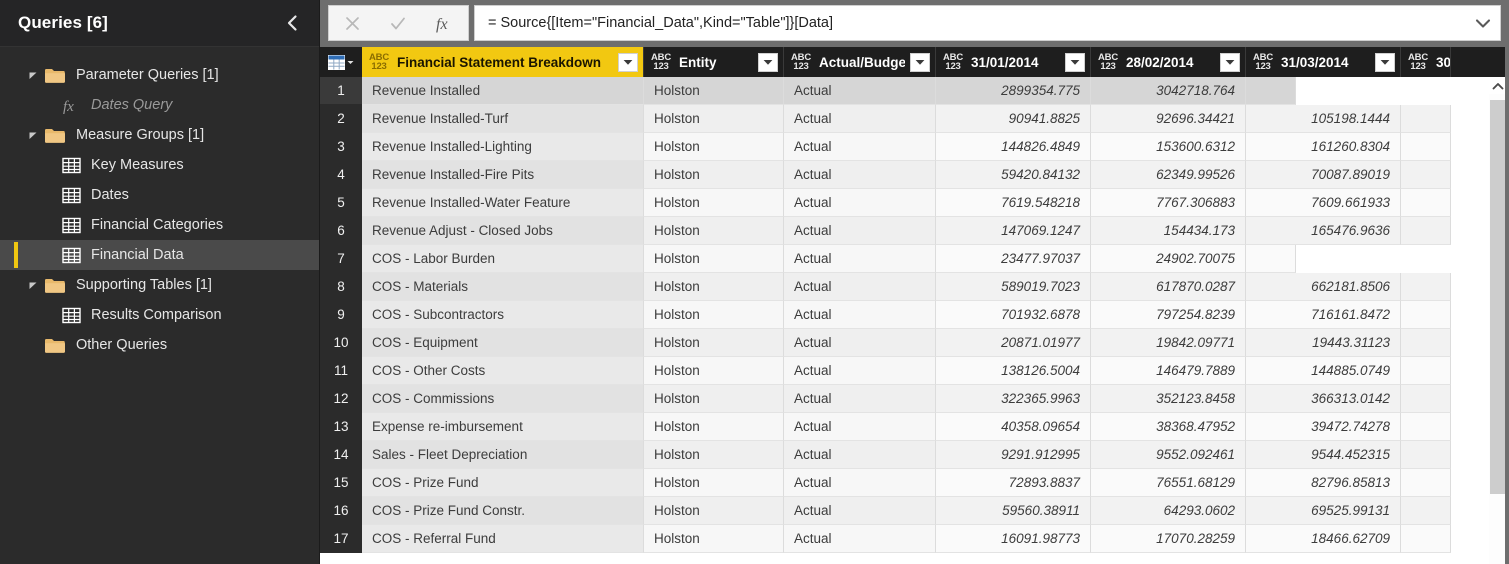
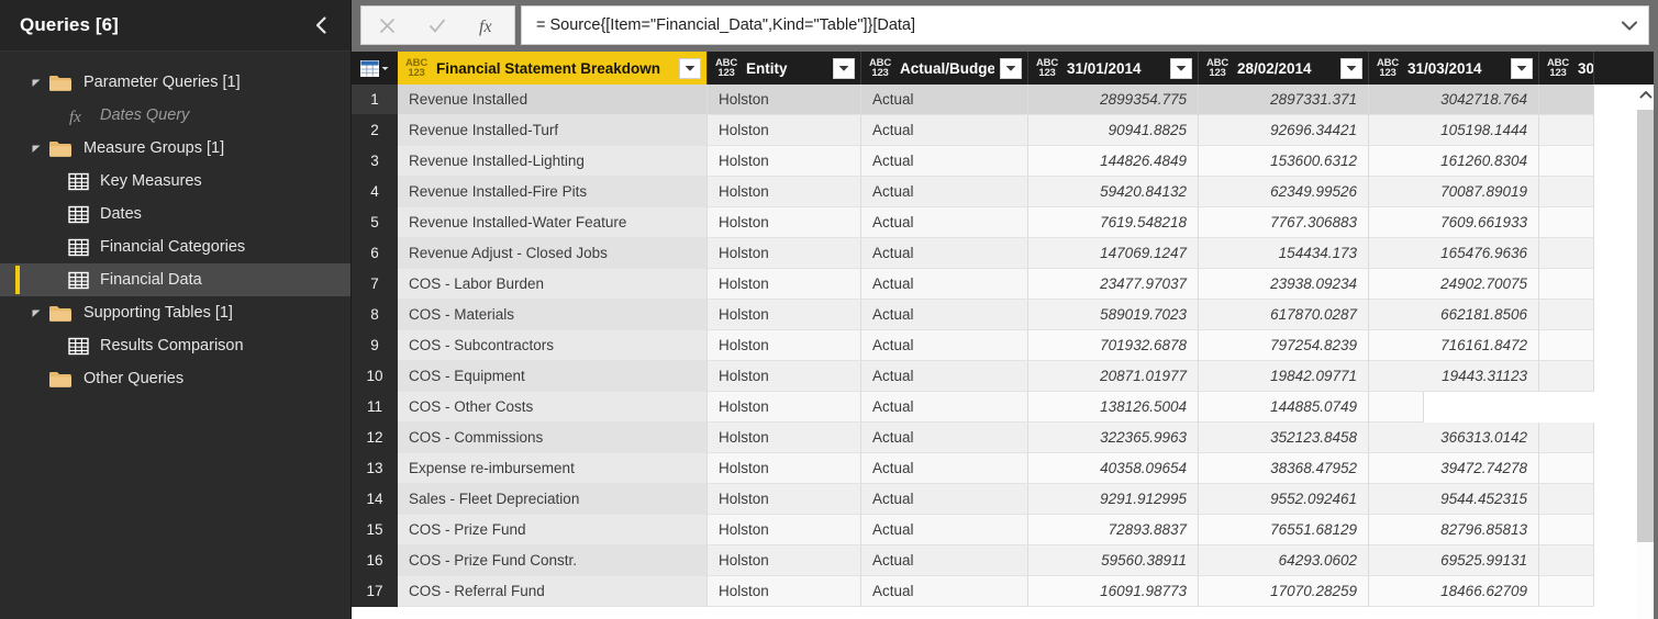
  Queries [6]
  Parameter Queries [1]
  fx
  Dates Query
  Measure Groups [1]
  Key Measures
  Dates
  Financial Categories
  Financial Data
  Supporting Tables [1]
  Results Comparison
  Other Queries
  fx
  = Source{[Item="Financial_Data",Kind="Table"]}[Data]
  ABC
  123
  Financial Statement Breakdown
  ABC
  123
  Entity
  ABC
  123
  Actual/Budge
  ABC
  123
  31/01/2014
  ABC
  123
  28/02/2014
  ABC
  123
  31/03/2014
  ABC
  123
  1
  Revenue Installed
  Holston
  Actual
  2899354.775
+ 2897331.371
  3042718.764
  2
  Revenue Installed-Turf
  Holston
  Actual
  90941.8825
  92696.34421
  105198.1444
  3
  Revenue Installed-Lighting
  Holston
  Actual
  144826.4849
  153600.6312
  161260.8304
  4
  Revenue Installed-Fire Pits
  Holston
  Actual
  59420.84132
  62349.99526
  70087.89019
  5
  Revenue Installed-Water Feature
  Holston
  Actual
  7619.548218
  7767.306883
  7609.661933
  6
  Revenue Adjust - Closed Jobs
  Holston
  Actual
  147069.1247
  154434.173
  165476.9636
  7
  COS - Labor Burden
  Holston
  Actual
  23477.97037
+ 23938.09234
  24902.70075
  8
  COS - Materials
  Holston
  Actual
  589019.7023
  617870.0287
  662181.8506
  9
  COS - Subcontractors
  Holston
  Actual
  701932.6878
  797254.8239
  716161.8472
  10
  COS - Equipment
  Holston
  Actual
  20871.01977
  19842.09771
  19443.31123
  11
  COS - Other Costs
  Holston
  Actual
  138126.5004
- 146479.7889
  144885.0749
  12
  COS - Commissions
  Holston
  Actual
  322365.9963
  352123.8458
  366313.0142
  13
  Expense re-imbursement
  Holston
  Actual
  40358.09654
  38368.47952
  39472.74278
  14
  Sales - Fleet Depreciation
  Holston
  Actual
  9291.912995
  9552.092461
  9544.452315
  15
  COS - Prize Fund
  Holston
  Actual
  72893.8837
  76551.68129
  82796.85813
  16
  COS - Prize Fund Constr.
  Holston
  Actual
  59560.38911
  64293.0602
  69525.99131
  17
  COS - Referral Fund
  Holston
  Actual
  16091.98773
  17070.28259
  18466.62709
